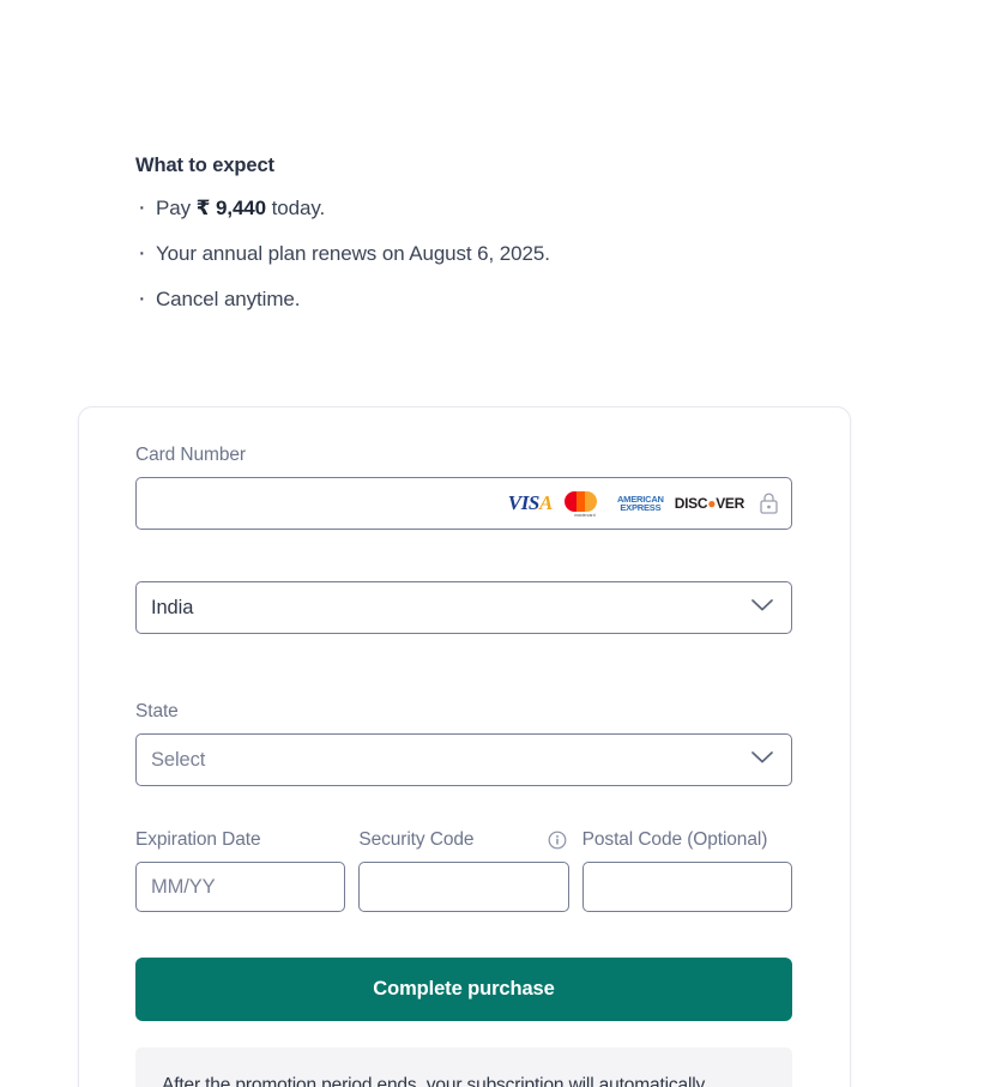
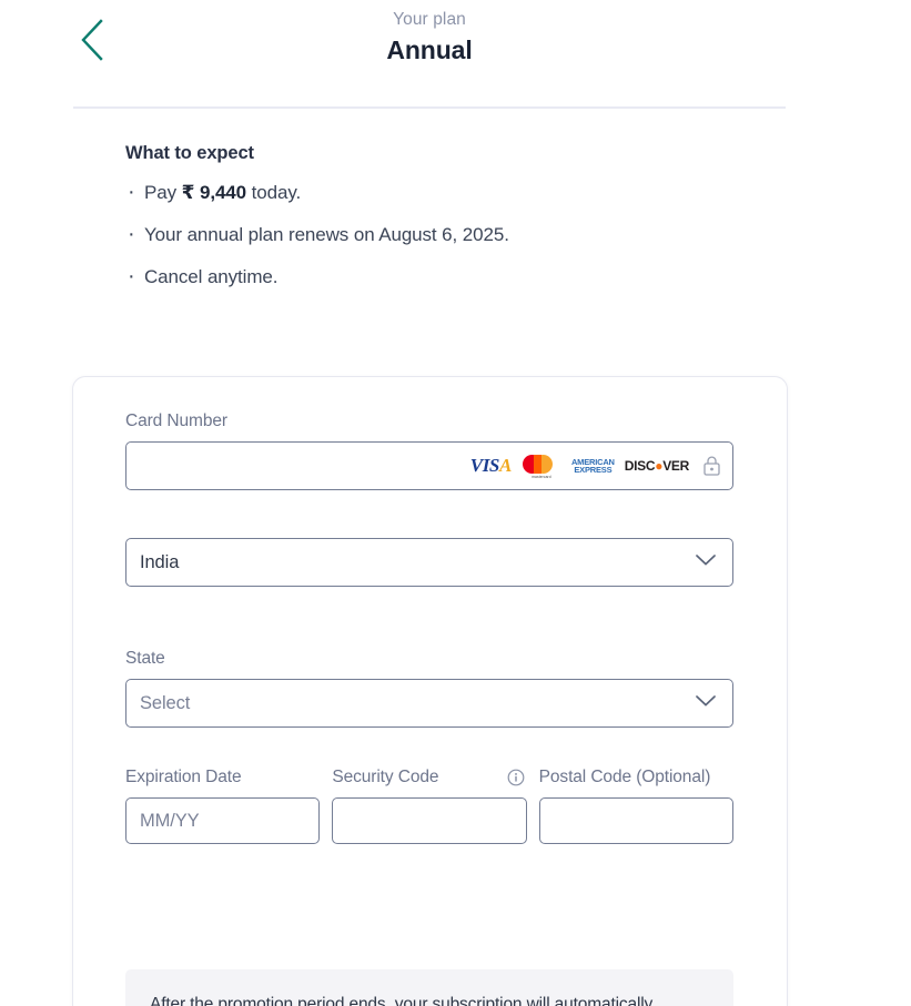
+ Your plan
+ Annual
  What to expect
  Pay ₹ 9,440 today.
  Your annual plan renews on August 6, 2025.
  Cancel anytime.
  Card Number
  VISA
  AMERICAN
  EXPRESS
  DISC●VER
  India
  State
  Select
  Expiration Date
  MM/YY
  Security Code
  Postal Code (Optional)
- Complete purchase
  After the promotion period ends, your subscription will automatically
